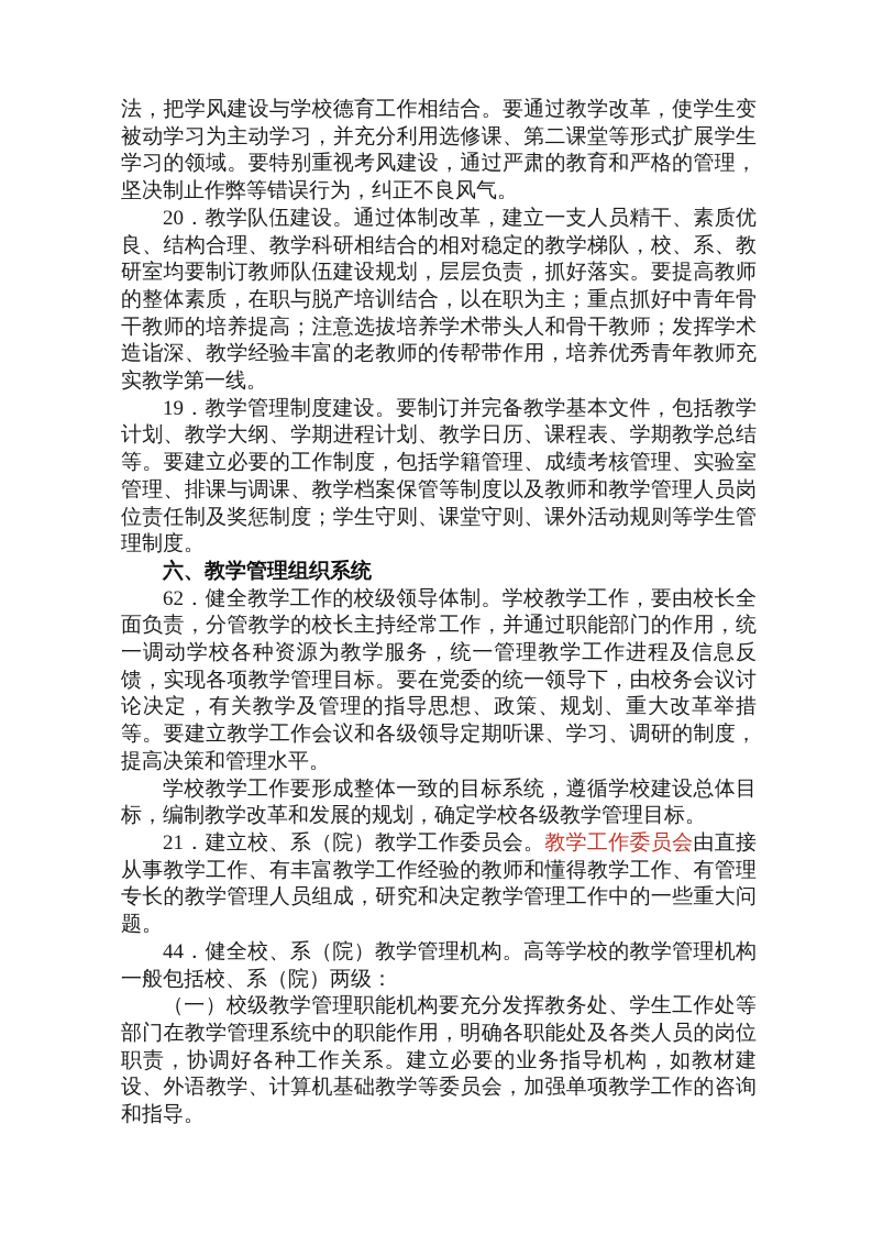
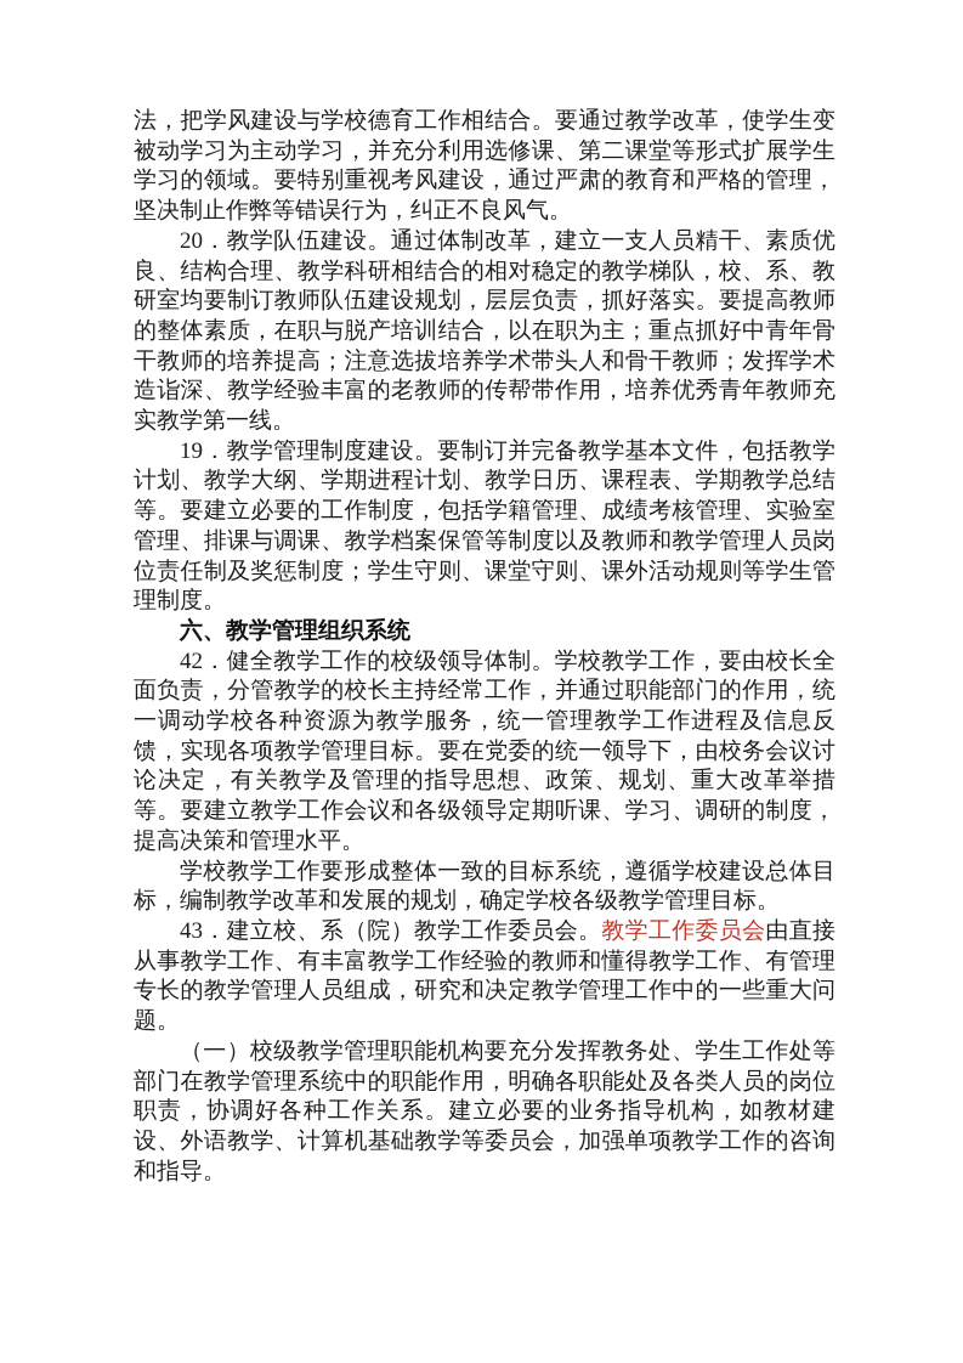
  法，把学风建设与学校德育工作相结合。要通过教学改革，使学生变被动学习为主动学习，并充分利用选修课、第二课堂等形式扩展学生学习的领域。要特别重视考风建设，通过严肃的教育和严格的管理，坚决制止作弊等错误行为，纠正不良风气。
  20．教学队伍建设。通过体制改革，建立一支人员精干、素质优良、结构合理、教学科研相结合的相对稳定的教学梯队，校、系、教研室均要制订教师队伍建设规划，层层负责，抓好落实。要提高教师的整体素质，在职与脱产培训结合，以在职为主；重点抓好中青年骨干教师的培养提高；注意选拔培养学术带头人和骨干教师；发挥学术造诣深、教学经验丰富的老教师的传帮带作用，培养优秀青年教师充实教学第一线。
  19．教学管理制度建设。要制订并完备教学基本文件，包括教学计划、教学大纲、学期进程计划、教学日历、课程表、学期教学总结等。要建立必要的工作制度，包括学籍管理、成绩考核管理、实验室管理、排课与调课、教学档案保管等制度以及教师和教学管理人员岗位责任制及奖惩制度；学生守则、课堂守则、课外活动规则等学生管理制度。
  六、教学管理组织系统
- 62．健全教学工作的校级领导体制。学校教学工作，要由校长全面负责，分管教学的校长主持经常工作，并通过职能部门的作用，统一调动学校各种资源为教学服务，统一管理教学工作进程及信息反馈，实现各项教学管理目标。要在党委的统一领导下，由校务会议讨论决定，有关教学及管理的指导思想、政策、规划、重大改革举措等。要建立教学工作会议和各级领导定期听课、学习、调研的制度，提高决策和管理水平。
+ 42．健全教学工作的校级领导体制。学校教学工作，要由校长全面负责，分管教学的校长主持经常工作，并通过职能部门的作用，统一调动学校各种资源为教学服务，统一管理教学工作进程及信息反馈，实现各项教学管理目标。要在党委的统一领导下，由校务会议讨论决定，有关教学及管理的指导思想、政策、规划、重大改革举措等。要建立教学工作会议和各级领导定期听课、学习、调研的制度，提高决策和管理水平。
  学校教学工作要形成整体一致的目标系统，遵循学校建设总体目标，编制教学改革和发展的规划，确定学校各级教学管理目标。
- 21．建立校、系（院）教学工作委员会。教学工作委员会由直接从事教学工作、有丰富教学工作经验的教师和懂得教学工作、有管理专长的教学管理人员组成，研究和决定教学管理工作中的一些重大问题。
+ 43．建立校、系（院）教学工作委员会。教学工作委员会由直接从事教学工作、有丰富教学工作经验的教师和懂得教学工作、有管理专长的教学管理人员组成，研究和决定教学管理工作中的一些重大问题。
- 44．健全校、系（院）教学管理机构。高等学校的教学管理机构一般包括校、系（院）两级：
  （一）校级教学管理职能机构要充分发挥教务处、学生工作处等部门在教学管理系统中的职能作用，明确各职能处及各类人员的岗位职责，协调好各种工作关系。建立必要的业务指导机构，如教材建设、外语教学、计算机基础教学等委员会，加强单项教学工作的咨询和指导。
